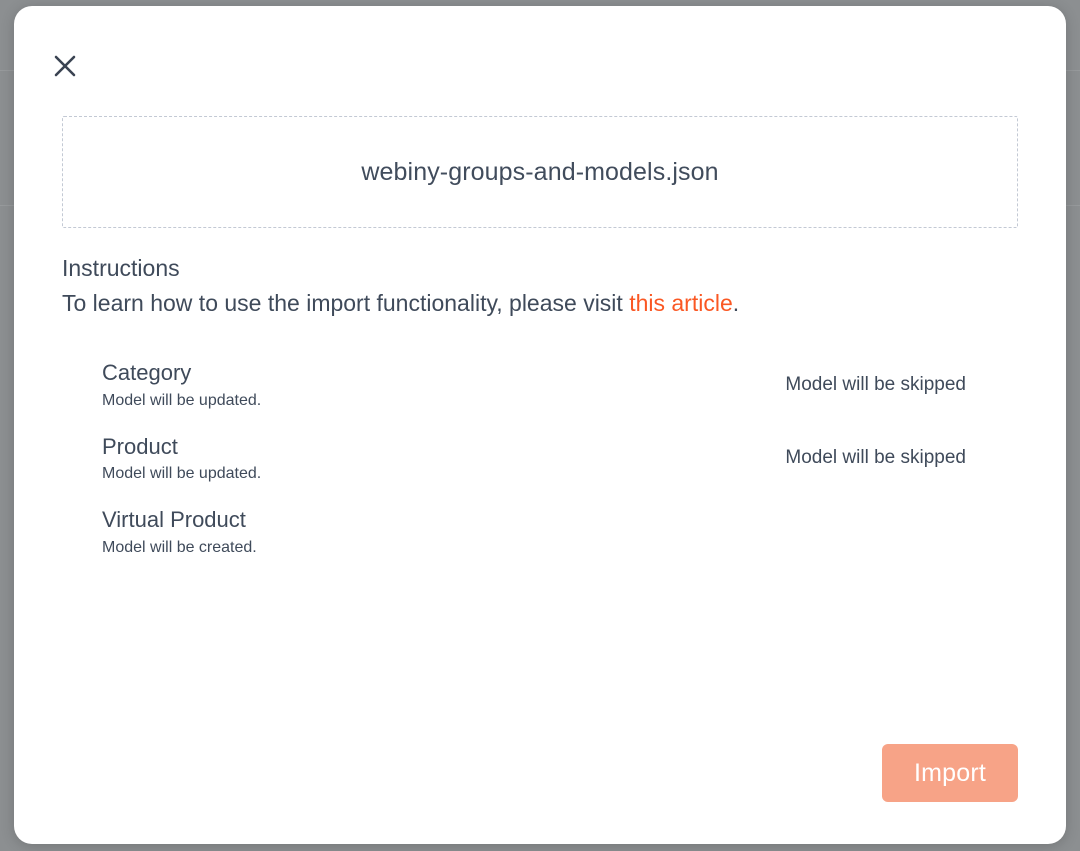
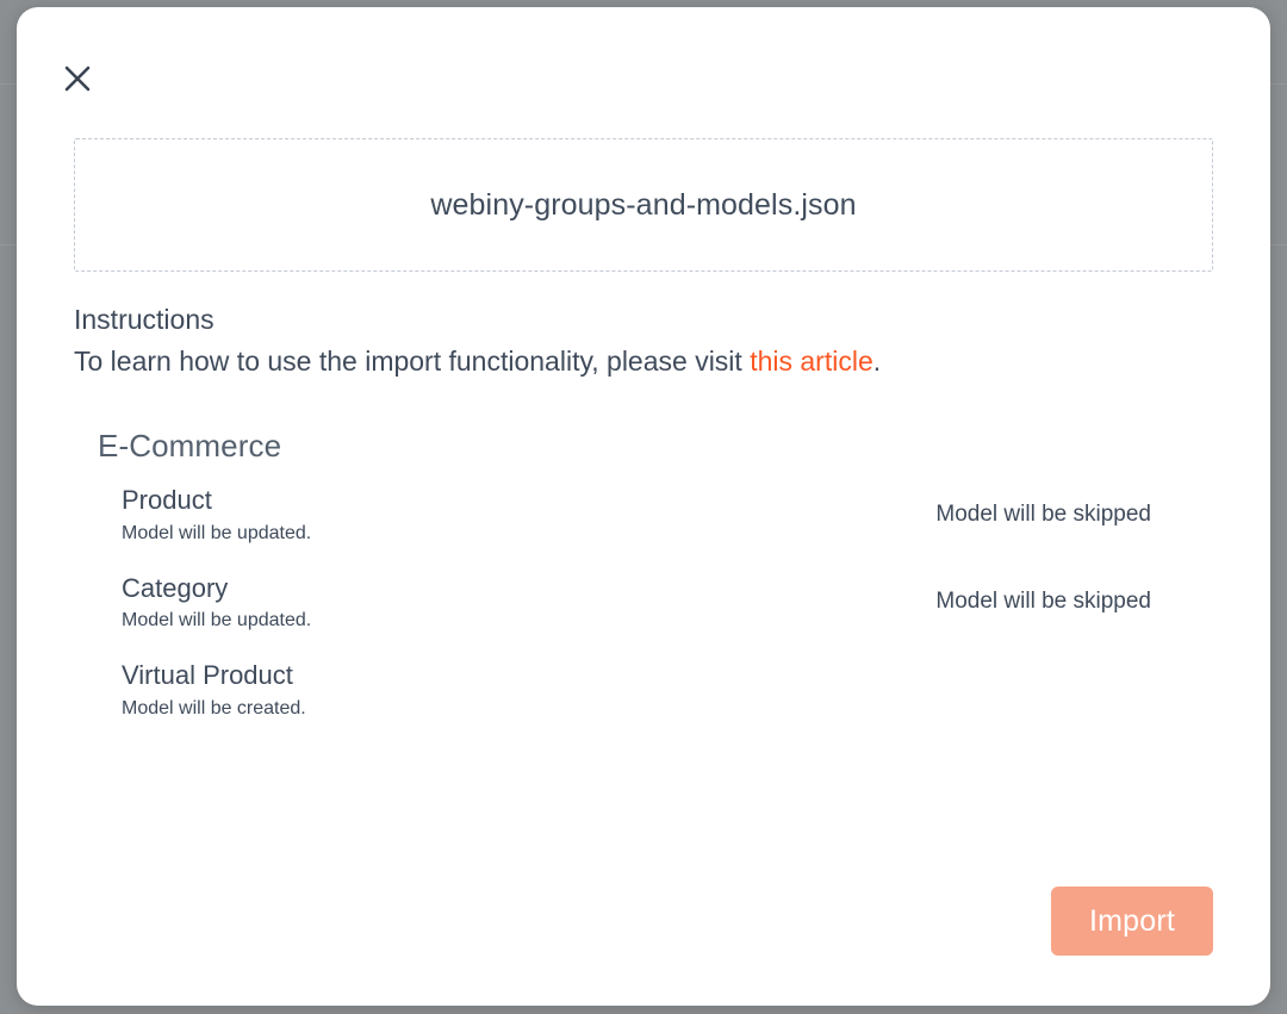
  webiny-groups-and-models.json
  Instructions
  To learn how to use the import functionality, please visit this article.
+ E-Commerce
- Category
+ Product
  Model will be updated.
  Model will be skipped
- Product
+ Category
  Model will be updated.
  Model will be skipped
  Virtual Product
  Model will be created.
  Import
